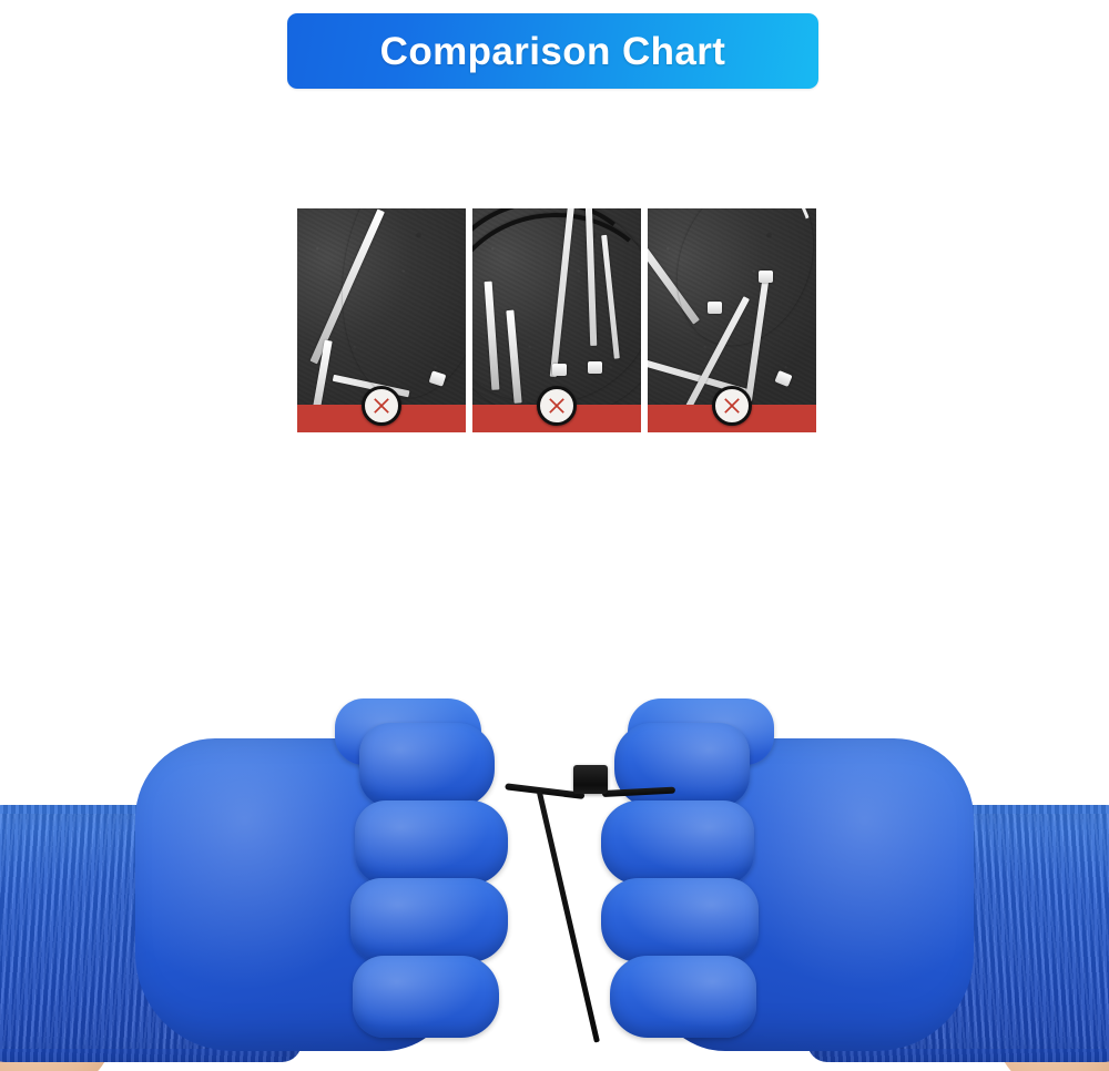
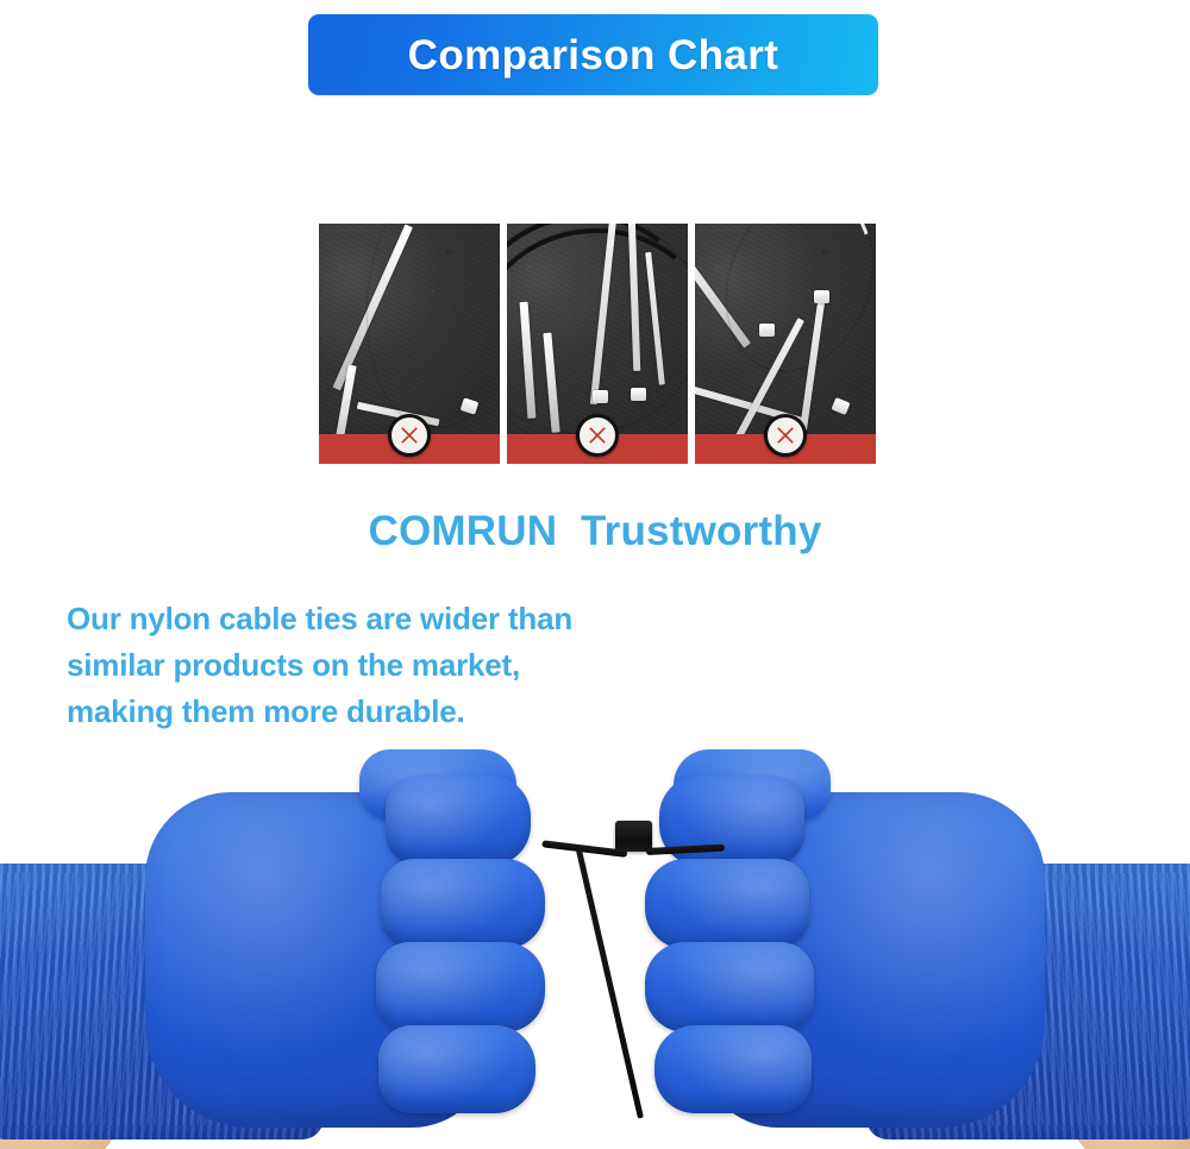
  Comparison Chart
+ COMRUN Trustworthy
+ Our nylon cable ties are wider than
+ similar products on the market,
+ making them more durable.
